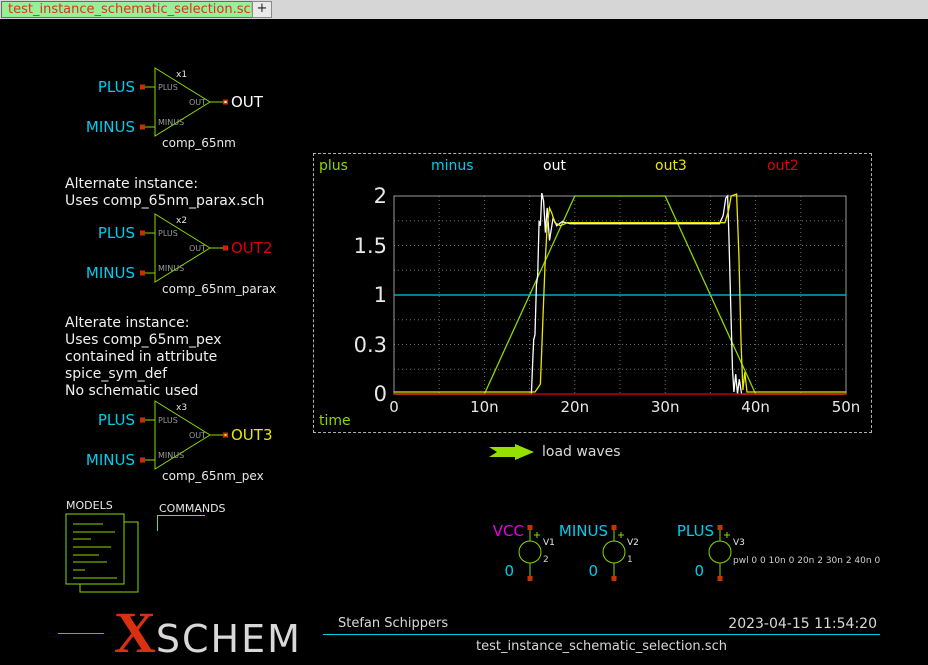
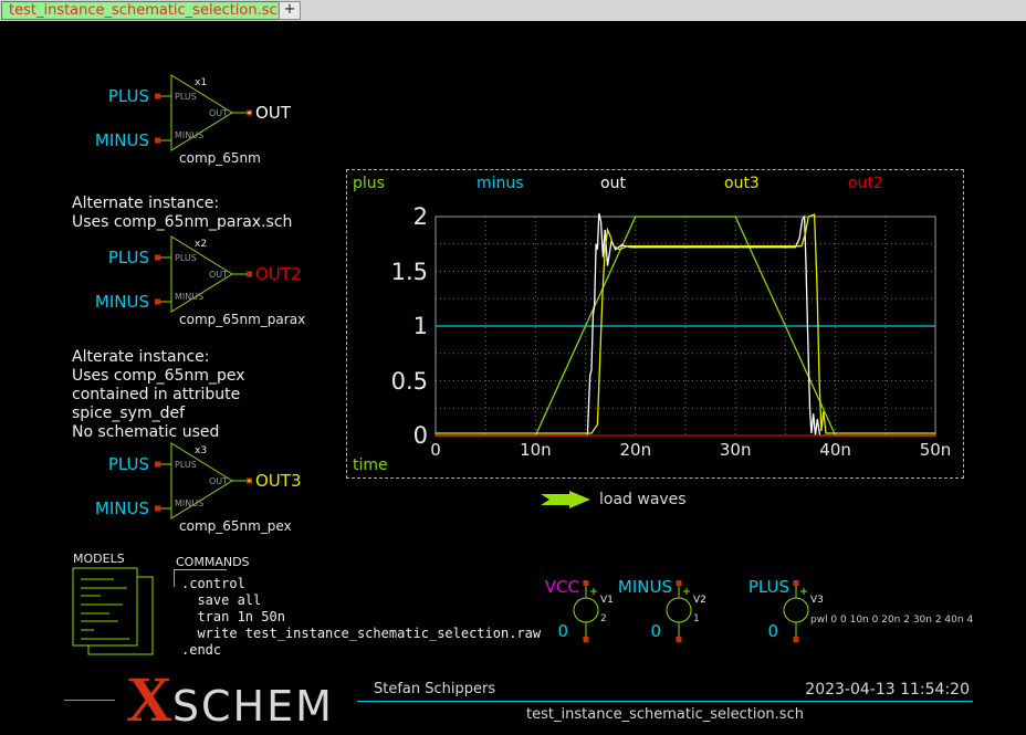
  test_instance_schematic_selection.sc
  +
  PLUS
  MINUS
  OUT
  x1
  PLUS
  OUT
  MINUS
  comp_65nm
  Alternate instance:
  Uses comp_65nm_parax.sch
  PLUS
  MINUS
  OUT2
  x2
  PLUS
  OUT
  MINUS
  comp_65nm_parax
  Alterate instance:
  Uses comp_65nm_pex
  contained in attribute
  spice_sym_def
  No schematic used
  PLUS
  MINUS
  OUT3
  x3
  PLUS
  OUT
  MINUS
  comp_65nm_pex
  time
  plus
  minus
  out
  out3
  out2
  0
- 0.3
+ 0.5
  1
  1.5
  2
  0
  10n
  20n
  30n
  40n
  50n
  load waves
  MODELS
  COMMANDS
+ .control
+ save all
+ tran 1n 50n
+ write test_instance_schematic_selection.raw
+ .endc
  VCC
  V1
  2
  0
  MINUS
  V2
  1
  0
  PLUS
  V3
- pwl 0 0 10n 0 20n 2 30n 2 40n 0
+ pwl 0 0 10n 0 20n 2 30n 2 40n 4
  0
  XSCHEM
  Stefan Schippers
- 2023-04-15 11:54:20
+ 2023-04-13 11:54:20
  test_instance_schematic_selection.sch
